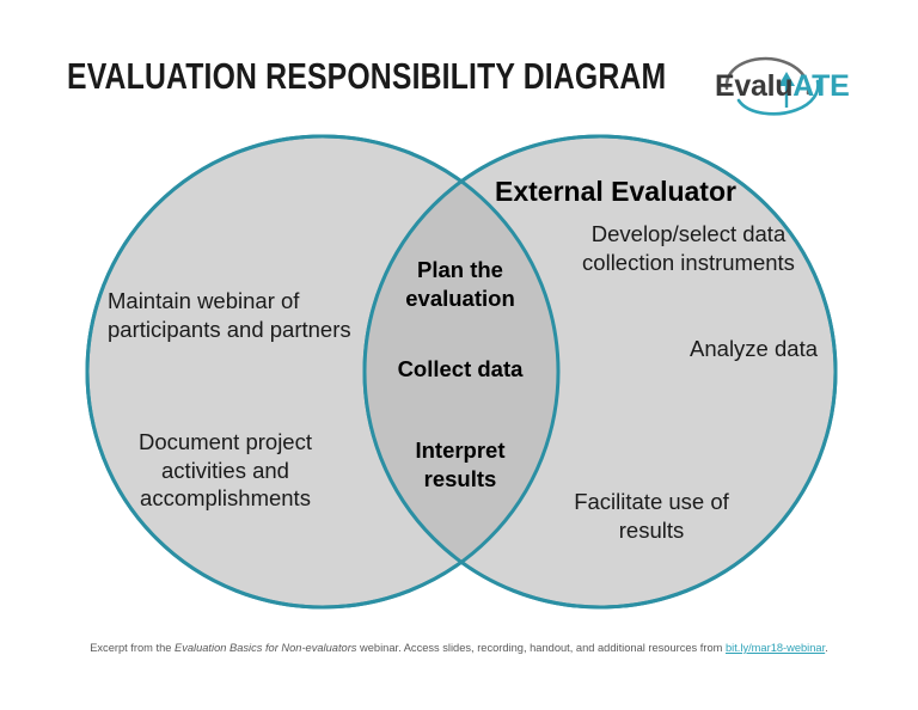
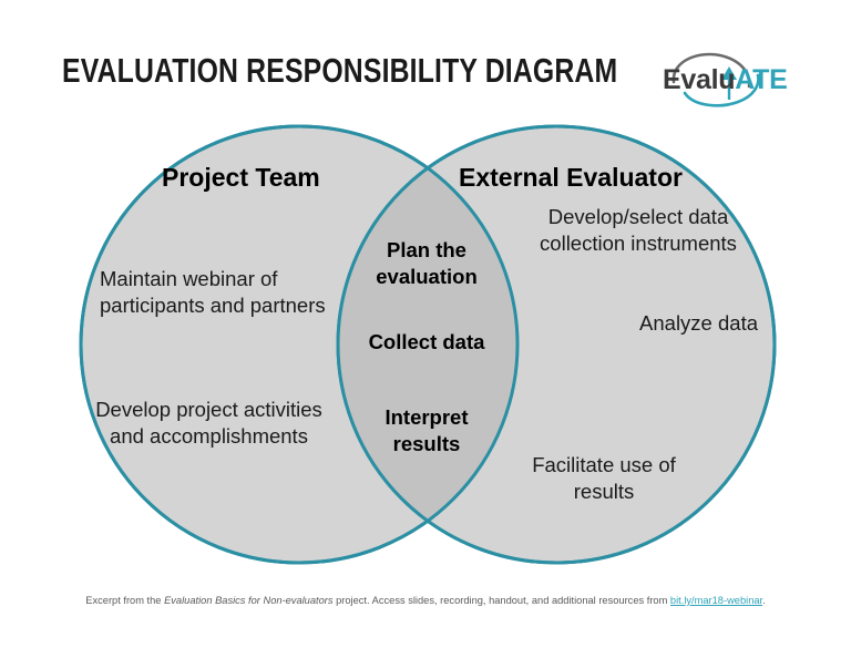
  EVALUATION RESPONSIBILITY DIAGRAM
  EvaluATE
+ Project Team
  External Evaluator
  Maintain webinar of participants and partners
- Document project activities and accomplishments
+ Develop project activities and accomplishments
  Develop/select data collection instruments
  Analyze data
  Facilitate use of results
  Plan the evaluation
  Collect data
  Interpret results
- Excerpt from the Evaluation Basics for Non-evaluators webinar. Access slides, recording, handout, and additional resources from bit.ly/mar18-webinar.
+ Excerpt from the Evaluation Basics for Non-evaluators project. Access slides, recording, handout, and additional resources from bit.ly/mar18-webinar.
